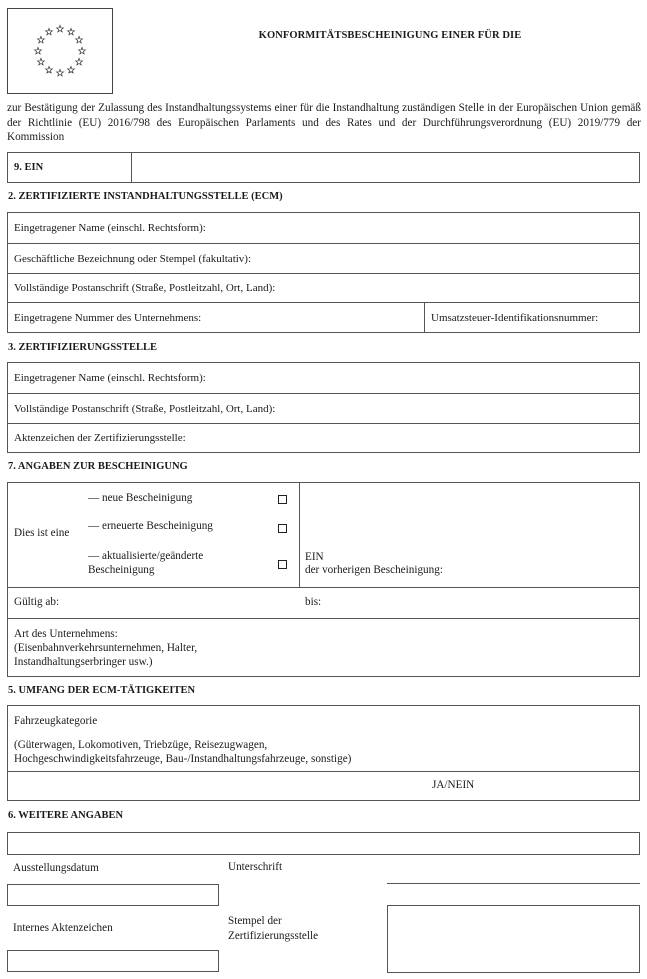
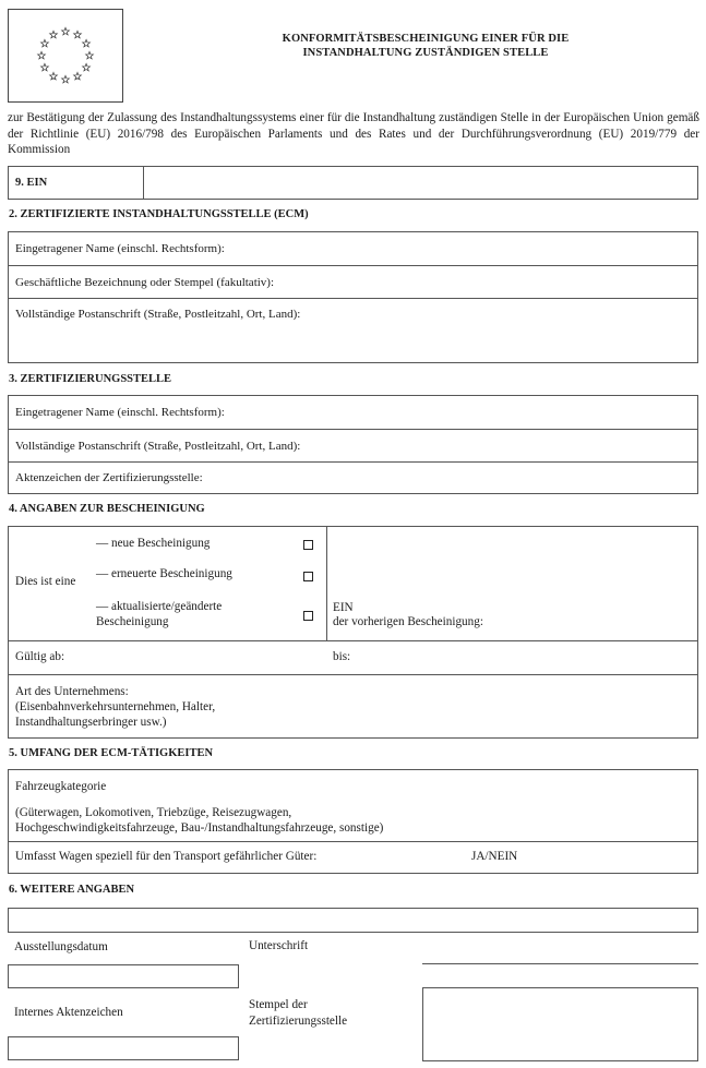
  KONFORMITÄTSBESCHEINIGUNG EINER FÜR DIE
+ INSTANDHALTUNG ZUSTÄNDIGEN STELLE
  zur Bestätigung der Zulassung des Instandhaltungssystems einer für die Instandhaltung zuständigen Stelle in der Europäischen Union gemäß der Richtlinie (EU) 2016/798 des Europäischen Parlaments und des Rates und der Durchführungsverordnung (EU) 2019/779 der Kommission
  9. EIN
  2. ZERTIFIZIERTE INSTANDHALTUNGSSTELLE (ECM)
  Eingetragener Name (einschl. Rechtsform):
  Geschäftliche Bezeichnung oder Stempel (fakultativ):
  Vollständige Postanschrift (Straße, Postleitzahl, Ort, Land):
- Eingetragene Nummer des Unternehmens:
- Umsatzsteuer-Identifikationsnummer:
  3. ZERTIFIZIERUNGSSTELLE
  Eingetragener Name (einschl. Rechtsform):
  Vollständige Postanschrift (Straße, Postleitzahl, Ort, Land):
  Aktenzeichen der Zertifizierungsstelle:
- 7. ANGABEN ZUR BESCHEINIGUNG
+ 4. ANGABEN ZUR BESCHEINIGUNG
  Dies ist eine
  — neue Bescheinigung
  — erneuerte Bescheinigung
  — aktualisierte/geänderte
  Bescheinigung
  EIN
  der vorherigen Bescheinigung:
  Gültig ab:
  bis:
  Art des Unternehmens:
  (Eisenbahnverkehrsunternehmen, Halter,
  Instandhaltungserbringer usw.)
  5. UMFANG DER ECM-TÄTIGKEITEN
  Fahrzeugkategorie
  (Güterwagen, Lokomotiven, Triebzüge, Reisezugwagen,
  Hochgeschwindigkeitsfahrzeuge, Bau-/Instandhaltungsfahrzeuge, sonstige)
+ Umfasst Wagen speziell für den Transport gefährlicher Güter:
  JA/NEIN
  6. WEITERE ANGABEN
  Ausstellungsdatum
  Unterschrift
  Internes Aktenzeichen
  Stempel der
  Zertifizierungsstelle
